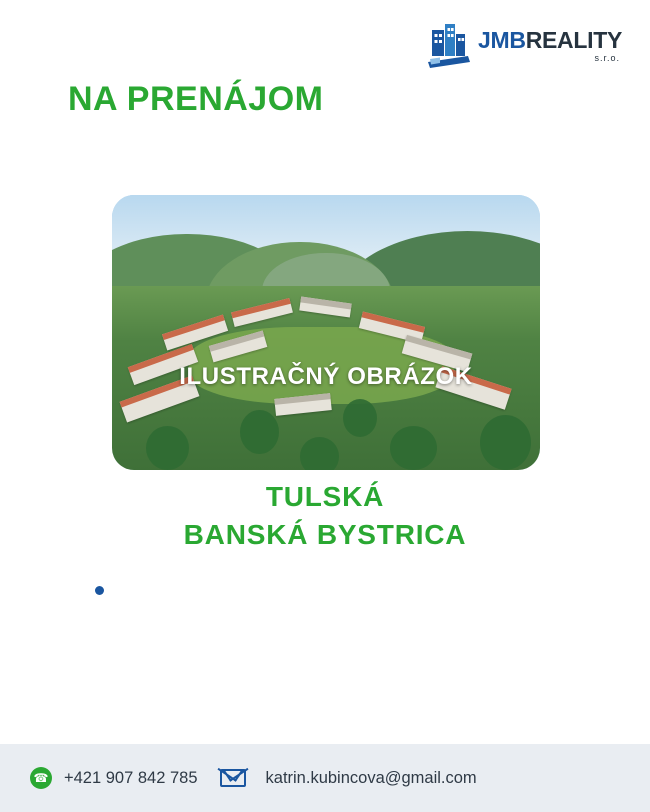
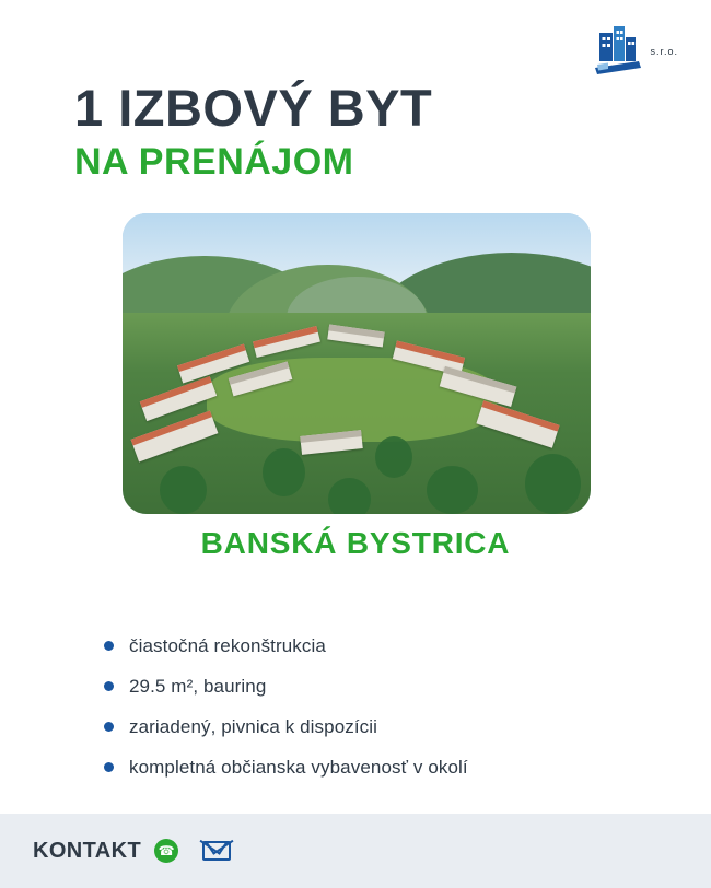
- JMBREALITY
  s.r.o.
+ 1 IZBOVÝ BYT
  NA PRENÁJOM
- ILUSTRAČNÝ OBRÁZOK
- TULSKÁ
  BANSKÁ BYSTRICA
+ čiastočná rekonštrukcia
+ 29.5 m², bauring
+ zariadený, pivnica k dispozícii
+ kompletná občianska vybavenosť v okolí
+ KONTAKT
  ☎
- +421 907 842 785
- katrin.kubincova@gmail.com
